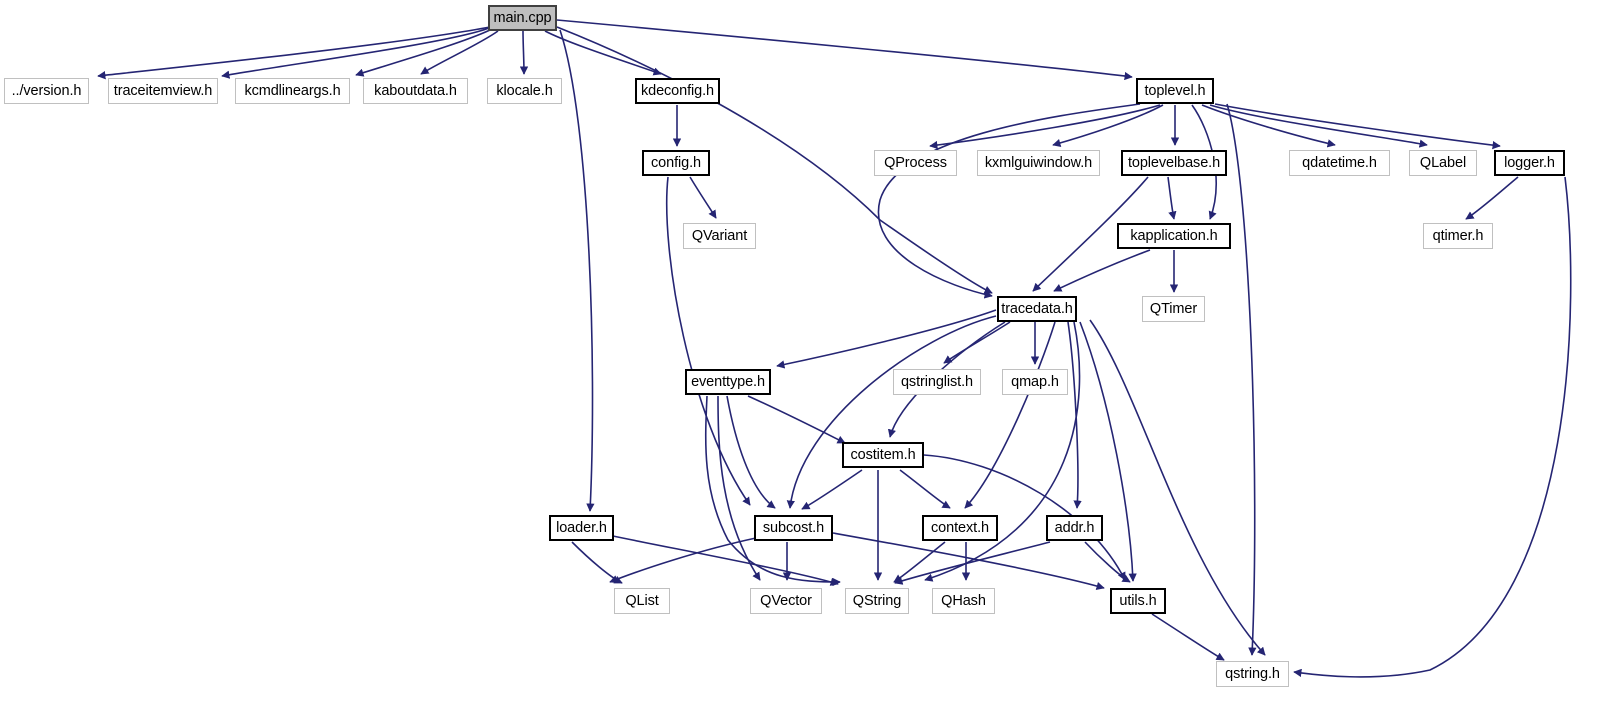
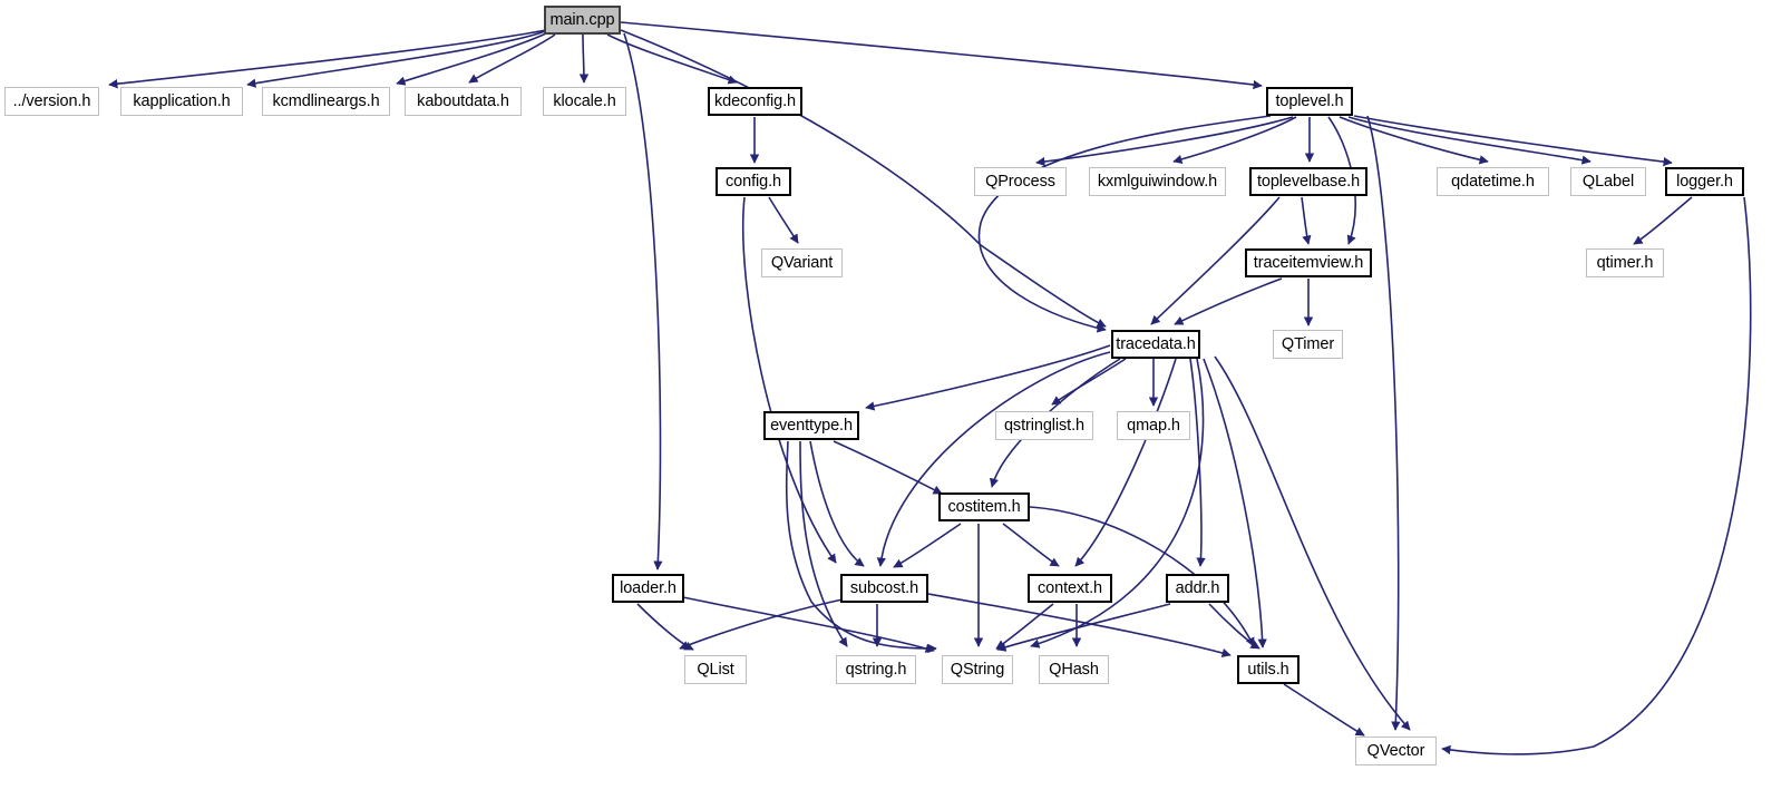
  main.cpp
  ../version.h
- traceitemview.h
+ kapplication.h
  kcmdlineargs.h
  kaboutdata.h
  klocale.h
  kdeconfig.h
  toplevel.h
  config.h
  QProcess
  kxmlguiwindow.h
  toplevelbase.h
  qdatetime.h
  QLabel
  logger.h
  QVariant
- kapplication.h
+ traceitemview.h
  qtimer.h
  tracedata.h
  QTimer
  eventtype.h
  qstringlist.h
  qmap.h
  costitem.h
  loader.h
  subcost.h
  context.h
  addr.h
  QList
- QVector
+ qstring.h
  QString
  QHash
  utils.h
- qstring.h
+ QVector
